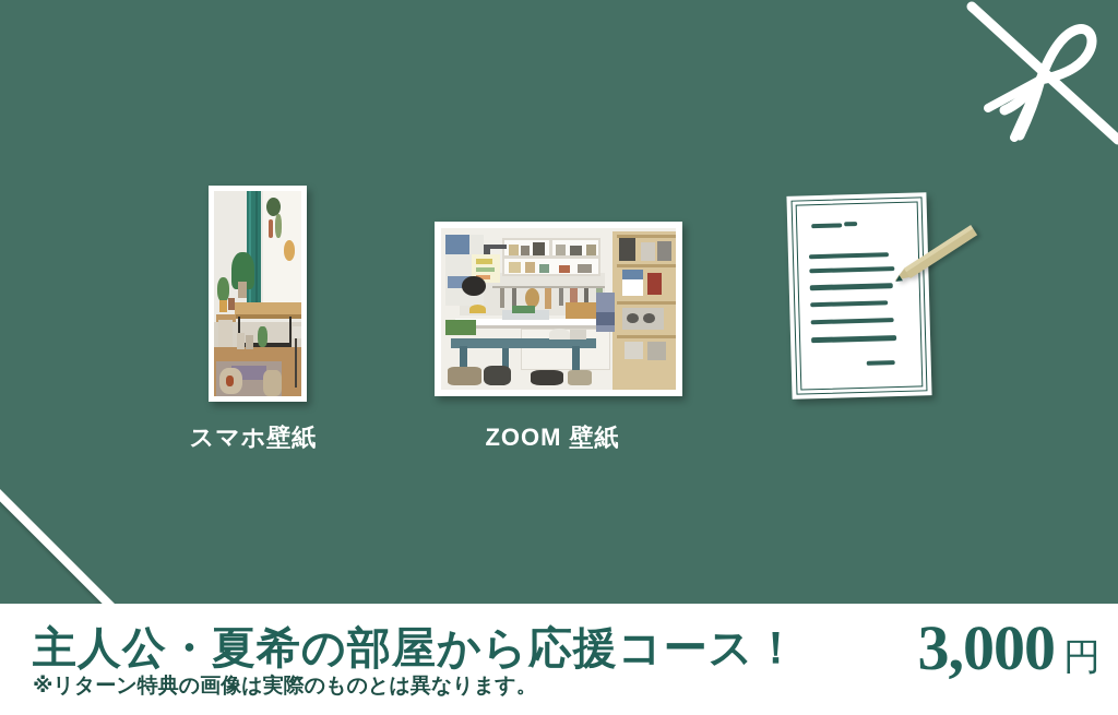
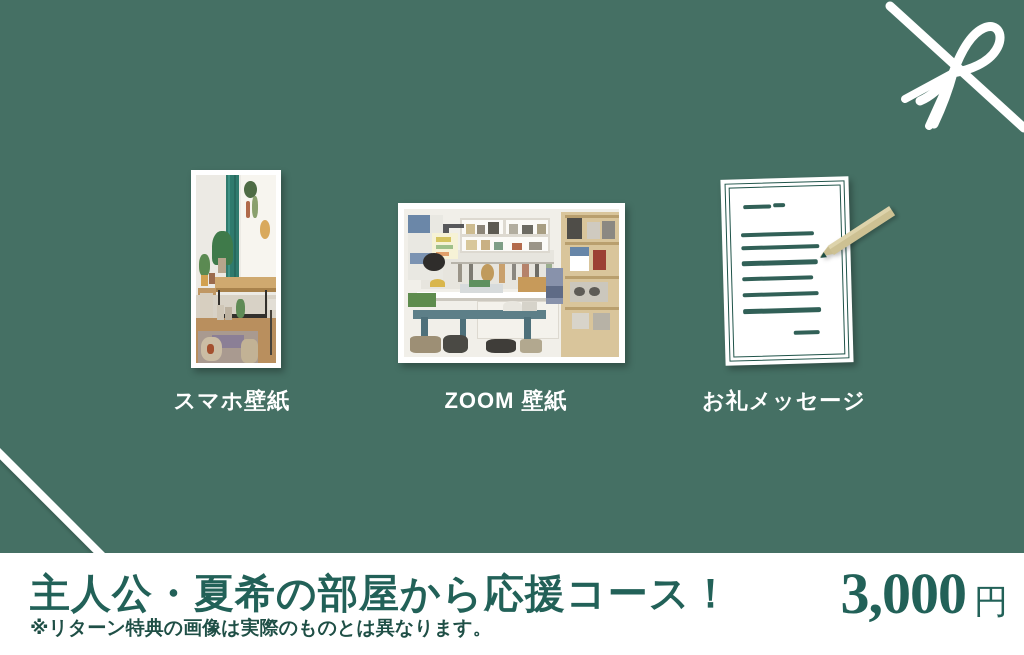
  スマホ壁紙
  ZOOM 壁紙
+ お礼メッセージ
  主人公・夏希の部屋から応援コース！
  ※リターン特典の画像は実際のものとは異なります。
  3,000
  円
